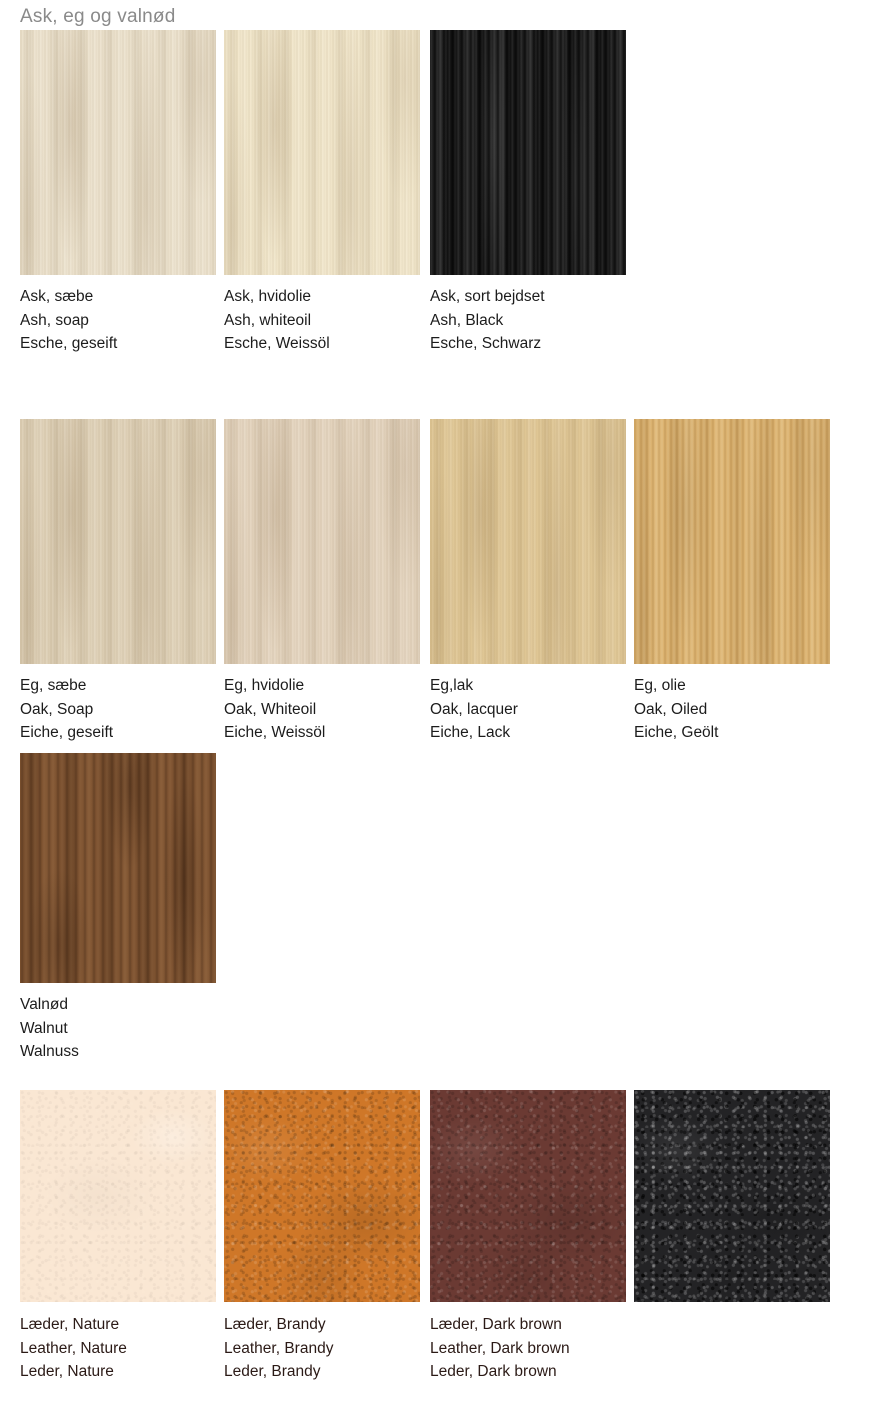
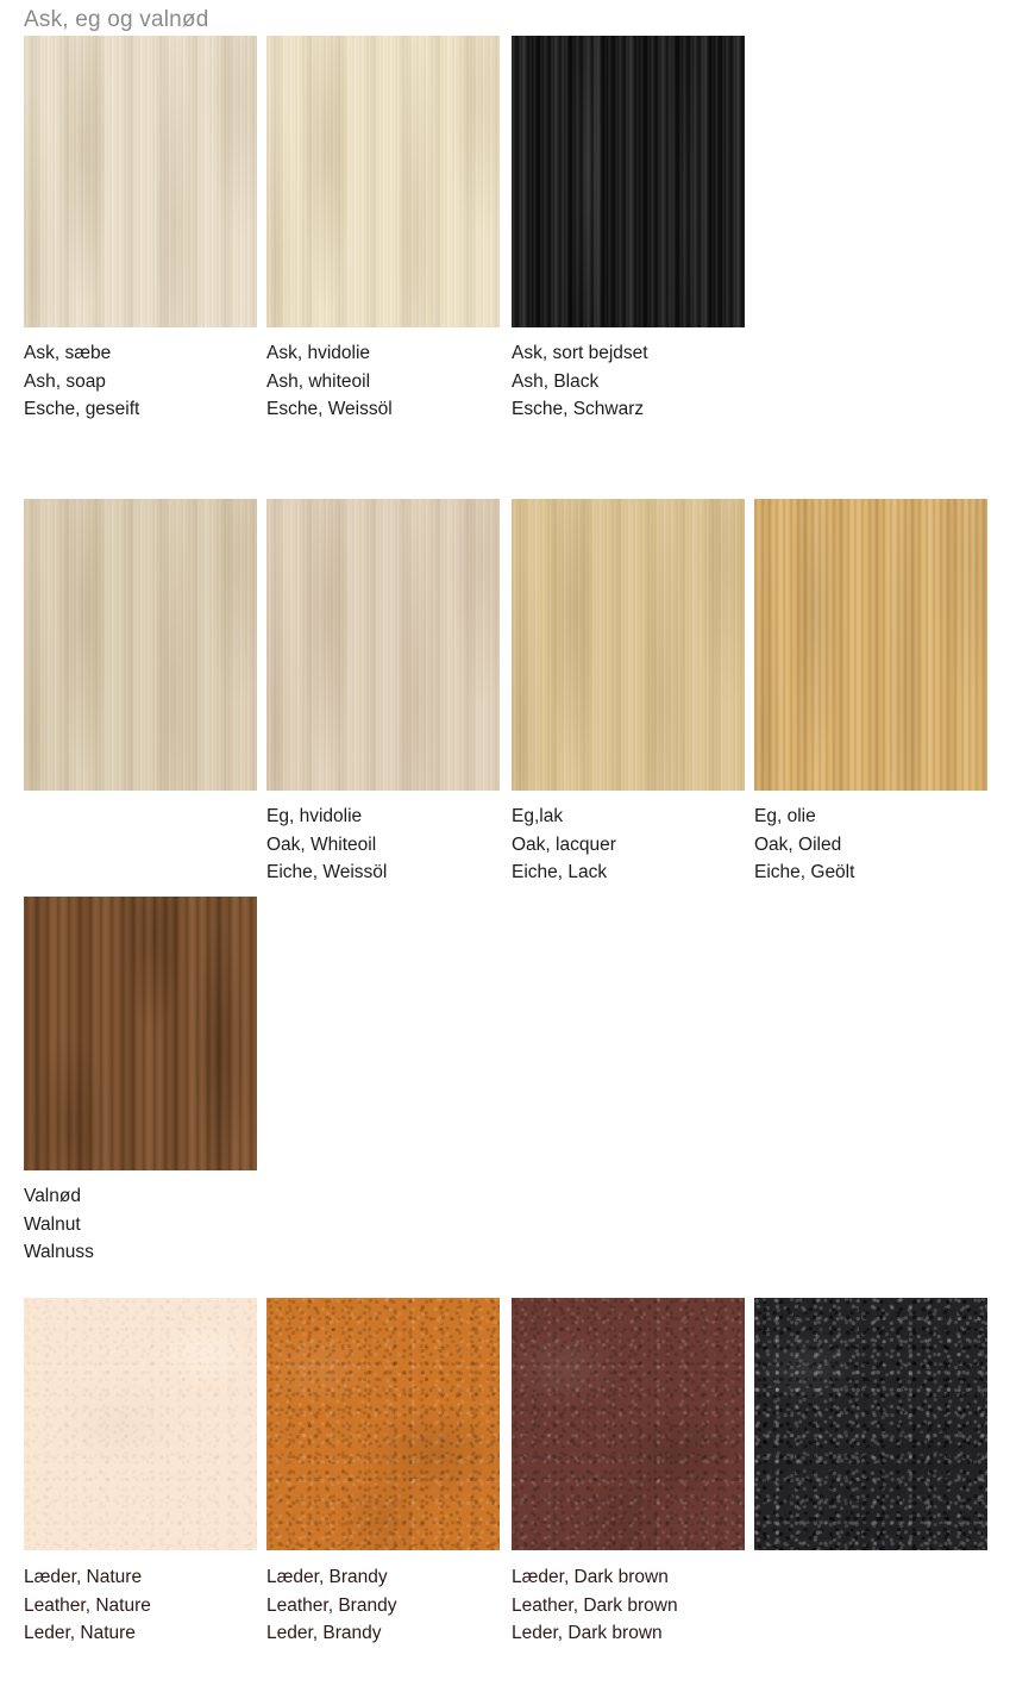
  Ask, eg og valnød
  Ask, sæbe
  Ash, soap
  Esche, geseift
  Ask, hvidolie
  Ash, whiteoil
  Esche, Weissöl
  Ask, sort bejdset
  Ash, Black
  Esche, Schwarz
- Eg, sæbe
- Oak, Soap
- Eiche, geseift
  Eg, hvidolie
  Oak, Whiteoil
  Eiche, Weissöl
  Eg,lak
  Oak, lacquer
  Eiche, Lack
  Eg, olie
  Oak, Oiled
  Eiche, Geölt
  Valnød
  Walnut
  Walnuss
  Læder, Nature
  Leather, Nature
  Leder, Nature
  Læder, Brandy
  Leather, Brandy
  Leder, Brandy
  Læder, Dark brown
  Leather, Dark brown
  Leder, Dark brown
